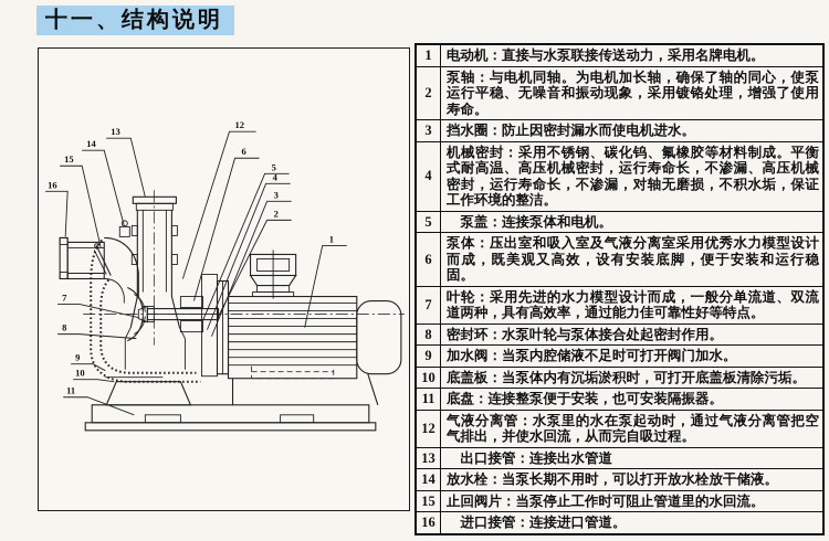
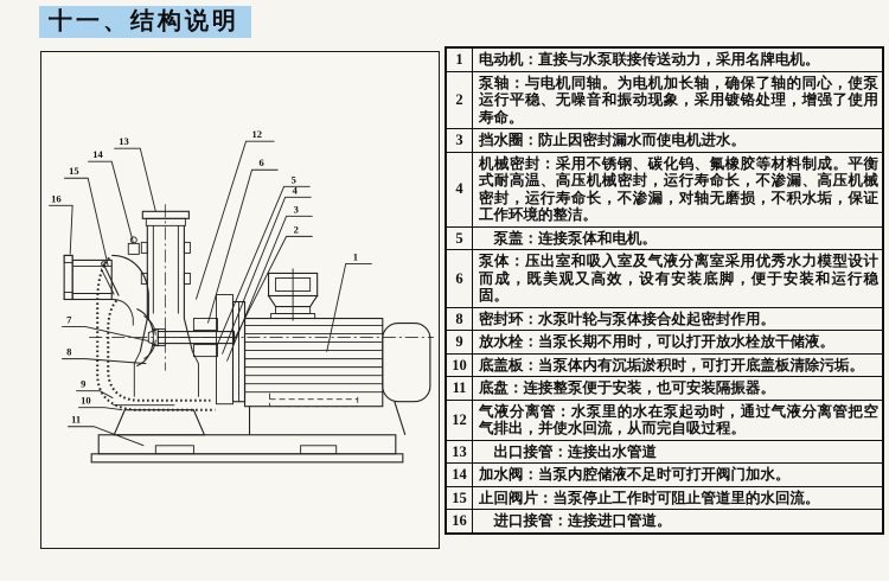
  十一、结构说明
  1
  2
  3
  4
  5
  6
  7
  8
  9
  10
  11
  12
  13
  14
  15
  16
  1	电动机：直接与水泵联接传送动力，采用名牌电机。
  2	泵轴：与电机同轴。为电机加长轴，确保了轴的同心，使泵运行平稳、无噪音和振动现象，采用镀铬处理，增强了使用寿命。
  3	挡水圈：防止因密封漏水而使电机进水。
  4	机械密封：采用不锈钢、碳化钨、氟橡胶等材料制成。平衡式耐高温、高压机械密封，运行寿命长，不渗漏、高压机械密封，运行寿命长，不渗漏，对轴无磨损，不积水垢，保证工作环境的整洁。
  5	泵盖：连接泵体和电机。
  6	泵体：压出室和吸入室及气液分离室采用优秀水力模型设计而成，既美观又高效，设有安装底脚，便于安装和运行稳固。
- 7	叶轮：采用先进的水力模型设计而成，一般分单流道、双流道两种，具有高效率，通过能力佳可靠性好等特点。
  8	密封环：水泵叶轮与泵体接合处起密封作用。
- 9	加水阀：当泵内腔储液不足时可打开阀门加水。
+ 9	放水栓：当泵长期不用时，可以打开放水栓放干储液。
  10	底盖板：当泵体内有沉垢淤积时，可打开底盖板清除污垢。
  11	底盘：连接整泵便于安装，也可安装隔振器。
  12	气液分离管：水泵里的水在泵起动时，通过气液分离管把空气排出，并使水回流，从而完自吸过程。
  13	出口接管：连接出水管道
- 14	放水栓：当泵长期不用时，可以打开放水栓放干储液。
+ 14	加水阀：当泵内腔储液不足时可打开阀门加水。
  15	止回阀片：当泵停止工作时可阻止管道里的水回流。
  16	进口接管：连接进口管道。
